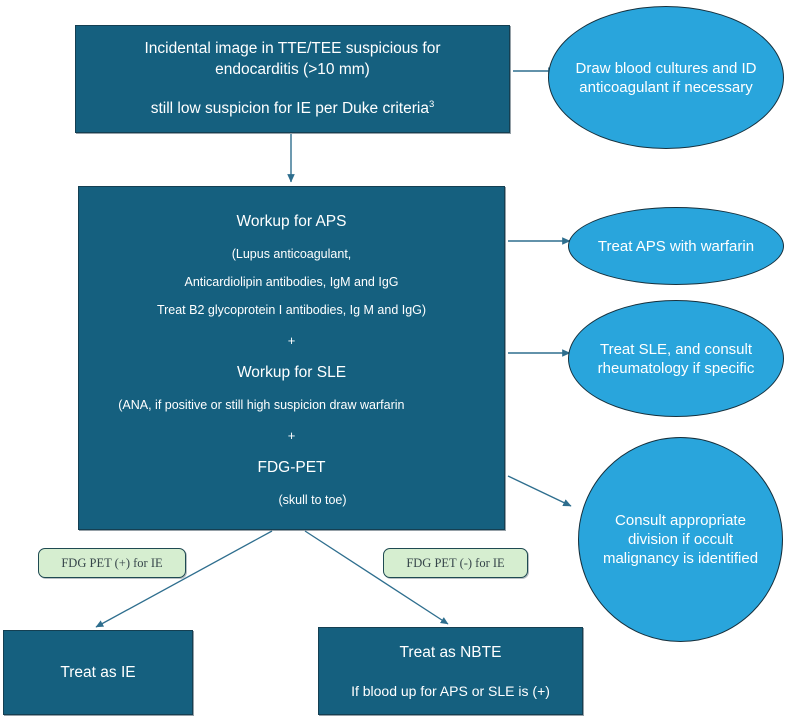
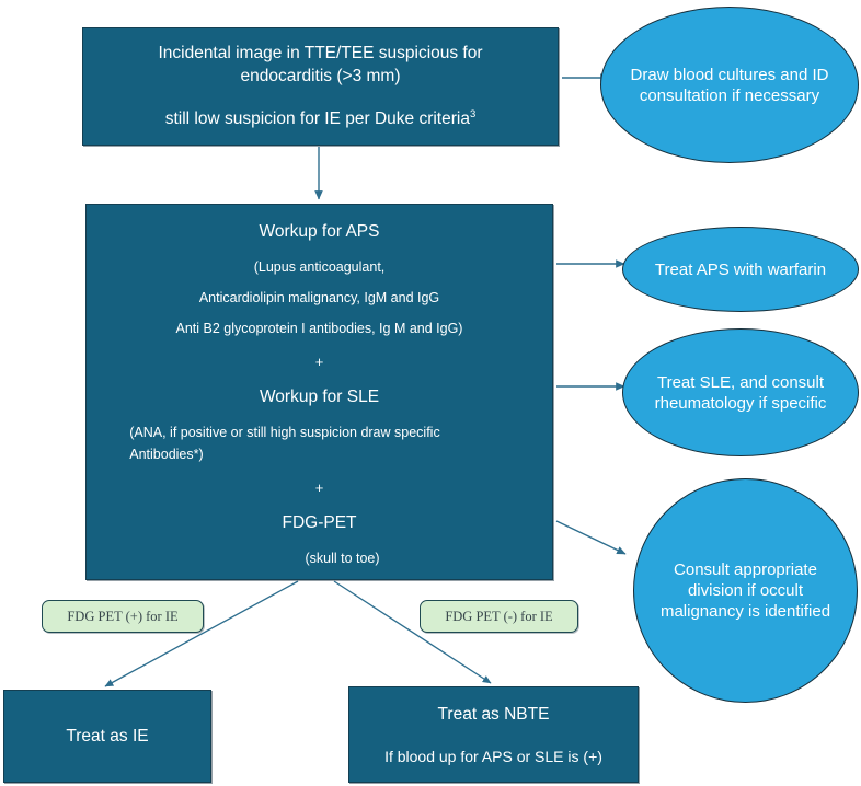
  Incidental image in TTE/TEE suspicious for
- endocarditis (>10 mm)
+ endocarditis (>3 mm)
  still low suspicion for IE per Duke criteria3
  Workup for APS
  (Lupus anticoagulant,
- Anticardiolipin antibodies, IgM and IgG
+ Anticardiolipin malignancy, IgM and IgG
- Treat B2 glycoprotein I antibodies, Ig M and IgG)
+ Anti B2 glycoprotein I antibodies, Ig M and IgG)
  +
  Workup for SLE
- (ANA, if positive or still high suspicion draw warfarin
+ (ANA, if positive or still high suspicion draw specific
+ Antibodies*)
  +
  FDG-PET
  (skull to toe)
- Draw blood cultures and ID anticoagulant if necessary
+ Draw blood cultures and ID consultation if necessary
  Treat APS with warfarin
  Treat SLE, and consult rheumatology if specific
  Consult appropriate division if occult malignancy is identified
  FDG PET (+) for IE
  FDG PET (-) for IE
  Treat as IE
  Treat as NBTE
  If blood up for APS or SLE is (+)
